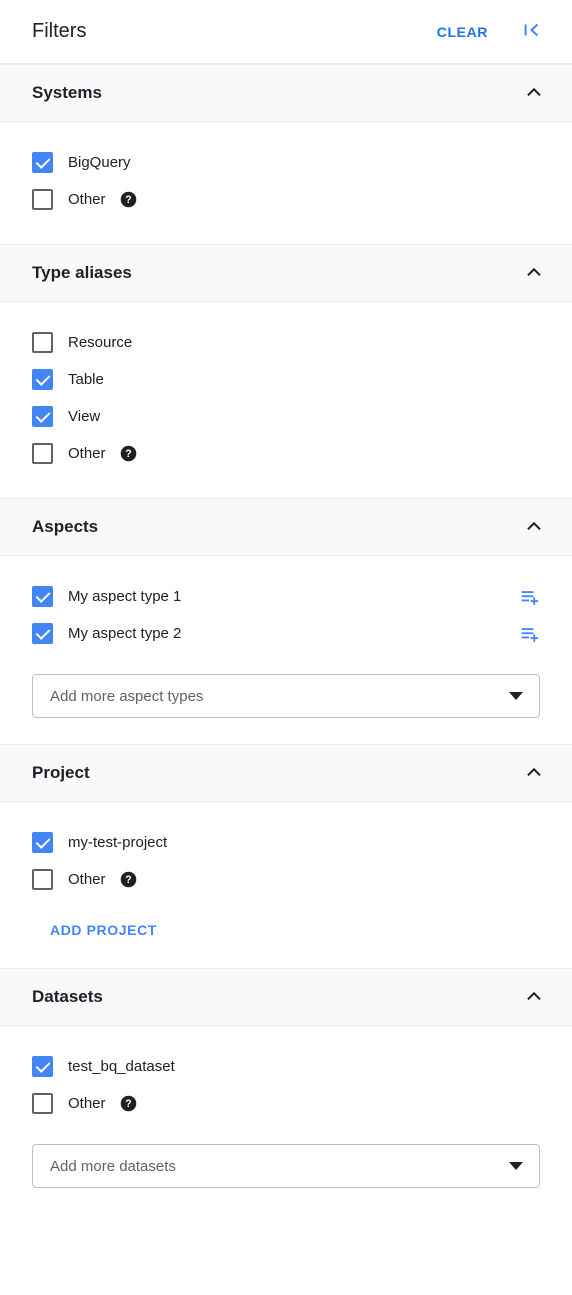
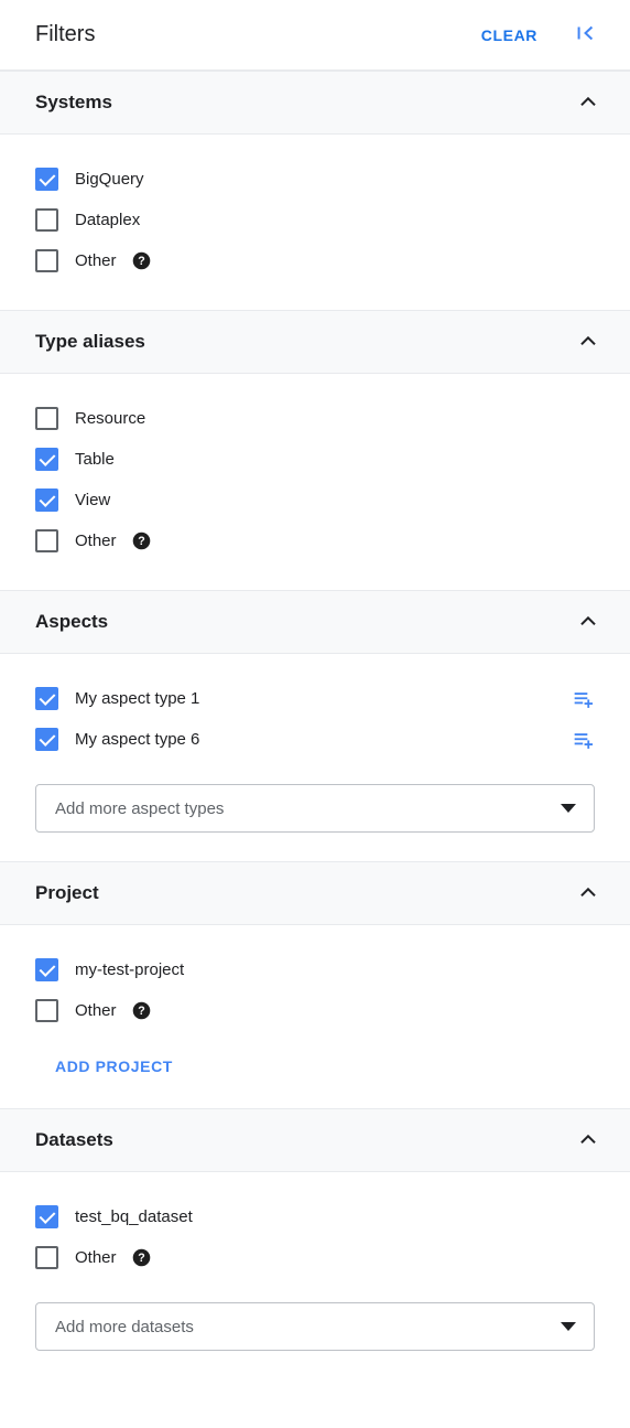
  Filters
  CLEAR
  Systems
  BigQuery
+ Dataplex
  Other
  ?
  Type aliases
  Resource
  Table
  View
  Other
  ?
  Aspects
  My aspect type 1
- My aspect type 2
+ My aspect type 6
  Add more aspect types
  Project
  my-test-project
  Other
  ?
  ADD PROJECT
  Datasets
  test_bq_dataset
  Other
  ?
  Add more datasets
